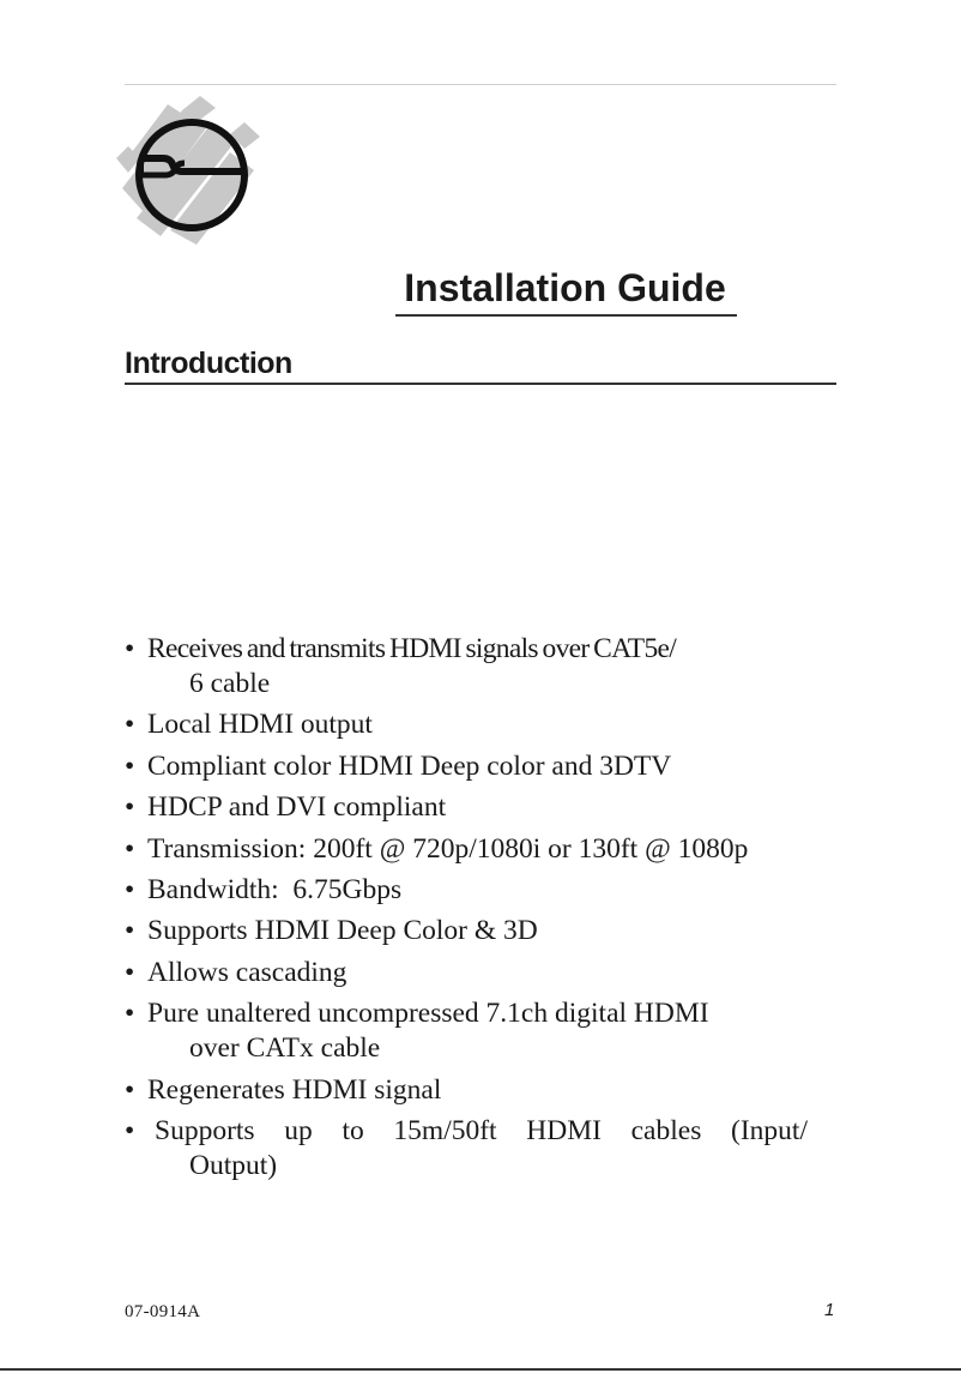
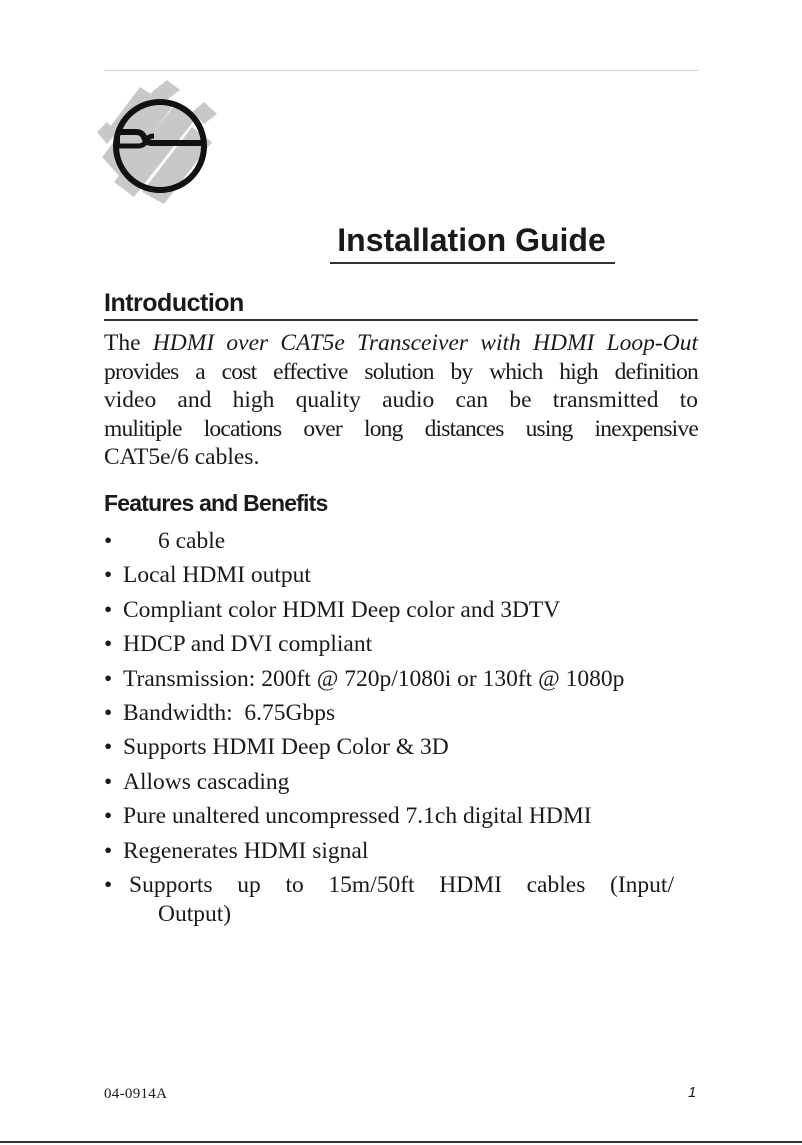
  Installation Guide
  Introduction
+ The HDMI over CAT5e Transceiver with HDMI Loop-Out
+ provides a cost effective solution by which high definition
+ video and high quality audio can be transmitted to
+ mulitiple locations over long distances using inexpensive
+ CAT5e/6 cables.
+ Features and Benefits
  •
- Receives and transmits HDMI signals over CAT5e/
  6 cable
  •
  Local HDMI output
  •
  Compliant color HDMI Deep color and 3DTV
  •
  HDCP and DVI compliant
  •
  Transmission: 200ft @ 720p/1080i or 130ft @ 1080p
  •
  Bandwidth: 6.75Gbps
  •
  Supports HDMI Deep Color & 3D
  •
  Allows cascading
  •
  Pure unaltered uncompressed 7.1ch digital HDMI
- over CATx cable
  •
  Regenerates HDMI signal
  •
  Supports up to 15m/50ft HDMI cables (Input/
  Output)
- 07-0914A
+ 04-0914A
  1
